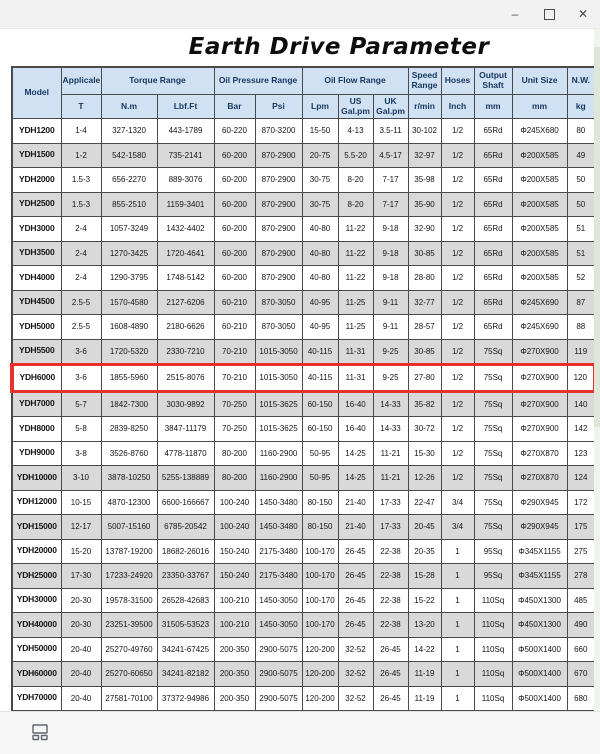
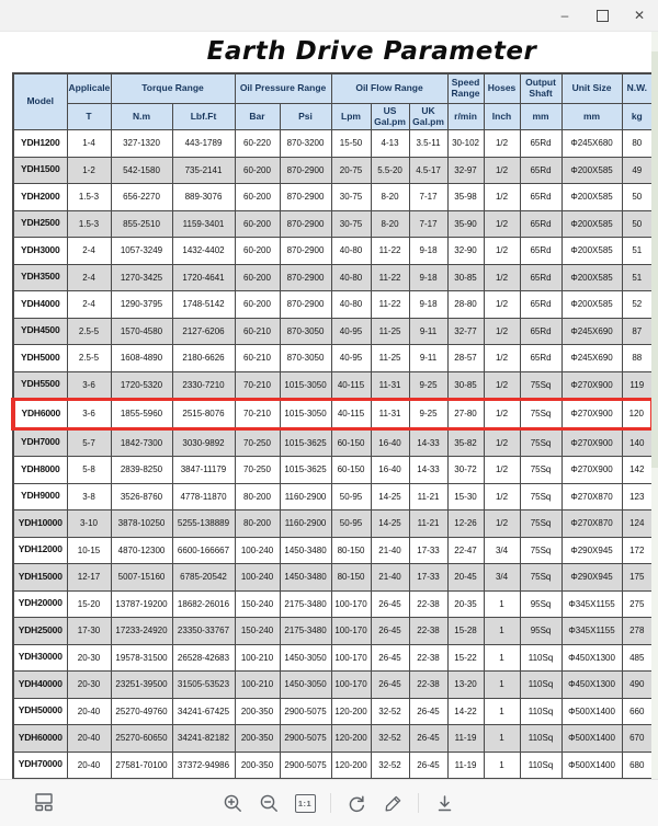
  –
  ✕
  Earth Drive Parameter
  Model	Applicale	Torque Range	Oil Pressure Range	Oil Flow Range	Speed Range	Hoses	Output Shaft	Unit Size	N.W.
  T	N.m	Lbf.Ft	Bar	Psi	Lpm	US Gal.pm	UK Gal.pm	r/min	Inch	mm	mm	kg
  YDH1200	1-4	327-1320	443-1789	60-220	870-3200	15-50	4-13	3.5-11	30-102	1/2	65Rd	Φ245X680	80
  YDH1500	1-2	542-1580	735-2141	60-200	870-2900	20-75	5.5-20	4.5-17	32-97	1/2	65Rd	Φ200X585	49
  YDH2000	1.5-3	656-2270	889-3076	60-200	870-2900	30-75	8-20	7-17	35-98	1/2	65Rd	Φ200X585	50
  YDH2500	1.5-3	855-2510	1159-3401	60-200	870-2900	30-75	8-20	7-17	35-90	1/2	65Rd	Φ200X585	50
  YDH3000	2-4	1057-3249	1432-4402	60-200	870-2900	40-80	11-22	9-18	32-90	1/2	65Rd	Φ200X585	51
  YDH3500	2-4	1270-3425	1720-4641	60-200	870-2900	40-80	11-22	9-18	30-85	1/2	65Rd	Φ200X585	51
  YDH4000	2-4	1290-3795	1748-5142	60-200	870-2900	40-80	11-22	9-18	28-80	1/2	65Rd	Φ200X585	52
  YDH4500	2.5-5	1570-4580	2127-6206	60-210	870-3050	40-95	11-25	9-11	32-77	1/2	65Rd	Φ245X690	87
  YDH5000	2.5-5	1608-4890	2180-6626	60-210	870-3050	40-95	11-25	9-11	28-57	1/2	65Rd	Φ245X690	88
  YDH5500	3-6	1720-5320	2330-7210	70-210	1015-3050	40-115	11-31	9-25	30-85	1/2	75Sq	Φ270X900	119
  YDH6000	3-6	1855-5960	2515-8076	70-210	1015-3050	40-115	11-31	9-25	27-80	1/2	75Sq	Φ270X900	120
  YDH7000	5-7	1842-7300	3030-9892	70-250	1015-3625	60-150	16-40	14-33	35-82	1/2	75Sq	Φ270X900	140
  YDH8000	5-8	2839-8250	3847-11179	70-250	1015-3625	60-150	16-40	14-33	30-72	1/2	75Sq	Φ270X900	142
  YDH9000	3-8	3526-8760	4778-11870	80-200	1160-2900	50-95	14-25	11-21	15-30	1/2	75Sq	Φ270X870	123
  YDH10000	3-10	3878-10250	5255-138889	80-200	1160-2900	50-95	14-25	11-21	12-26	1/2	75Sq	Φ270X870	124
  YDH12000	10-15	4870-12300	6600-166667	100-240	1450-3480	80-150	21-40	17-33	22-47	3/4	75Sq	Φ290X945	172
  YDH15000	12-17	5007-15160	6785-20542	100-240	1450-3480	80-150	21-40	17-33	20-45	3/4	75Sq	Φ290X945	175
  YDH20000	15-20	13787-19200	18682-26016	150-240	2175-3480	100-170	26-45	22-38	20-35	1	95Sq	Φ345X1155	275
  YDH25000	17-30	17233-24920	23350-33767	150-240	2175-3480	100-170	26-45	22-38	15-28	1	95Sq	Φ345X1155	278
  YDH30000	20-30	19578-31500	26528-42683	100-210	1450-3050	100-170	26-45	22-38	15-22	1	110Sq	Φ450X1300	485
  YDH40000	20-30	23251-39500	31505-53523	100-210	1450-3050	100-170	26-45	22-38	13-20	1	110Sq	Φ450X1300	490
  YDH50000	20-40	25270-49760	34241-67425	200-350	2900-5075	120-200	32-52	26-45	14-22	1	110Sq	Φ500X1400	660
  YDH60000	20-40	25270-60650	34241-82182	200-350	2900-5075	120-200	32-52	26-45	11-19	1	110Sq	Φ500X1400	670
  YDH70000	20-40	27581-70100	37372-94986	200-350	2900-5075	120-200	32-52	26-45	11-19	1	110Sq	Φ500X1400	680
+ 1:1
